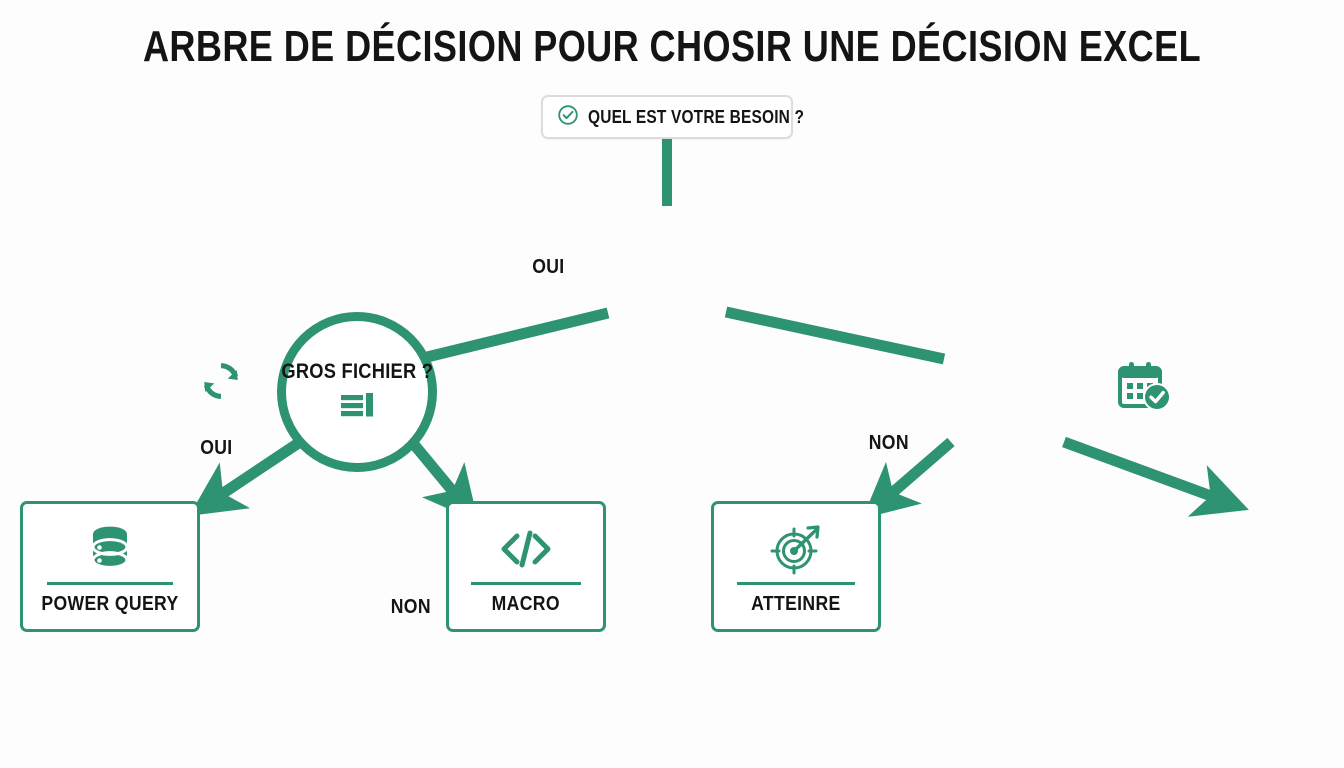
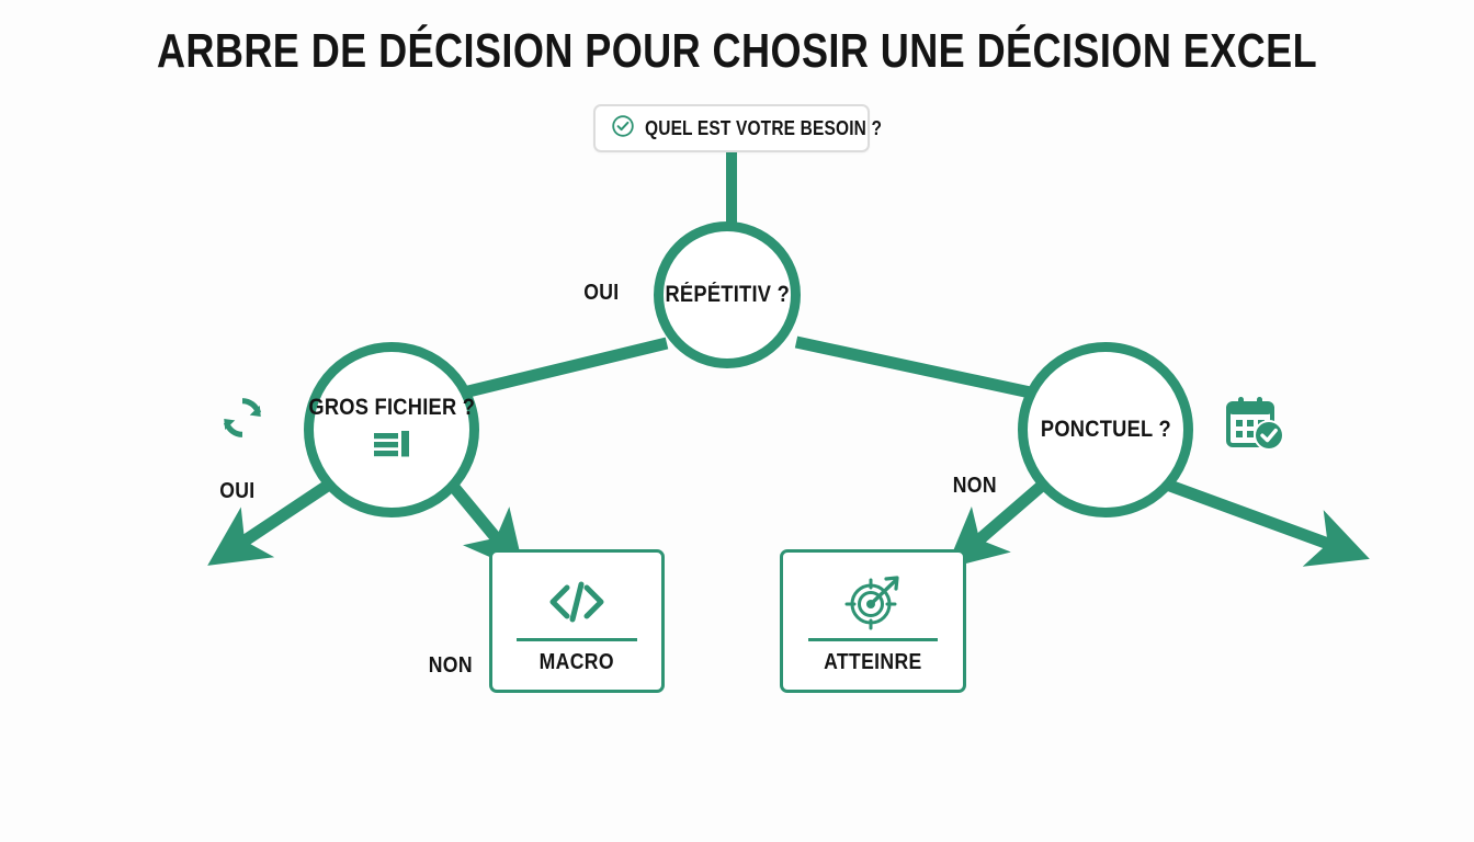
  ARBRE DE DÉCISION POUR CHOSIR UNE DÉCISION EXCEL
  QUEL EST VOTRE BESOIN ?
+ RÉPÉTITIV ?
  GROS FICHIER ?
+ PONCTUEL ?
  OUI
  OUI
  NON
  NON
- POWER QUERY
  MACRO
  ATTEINRE
